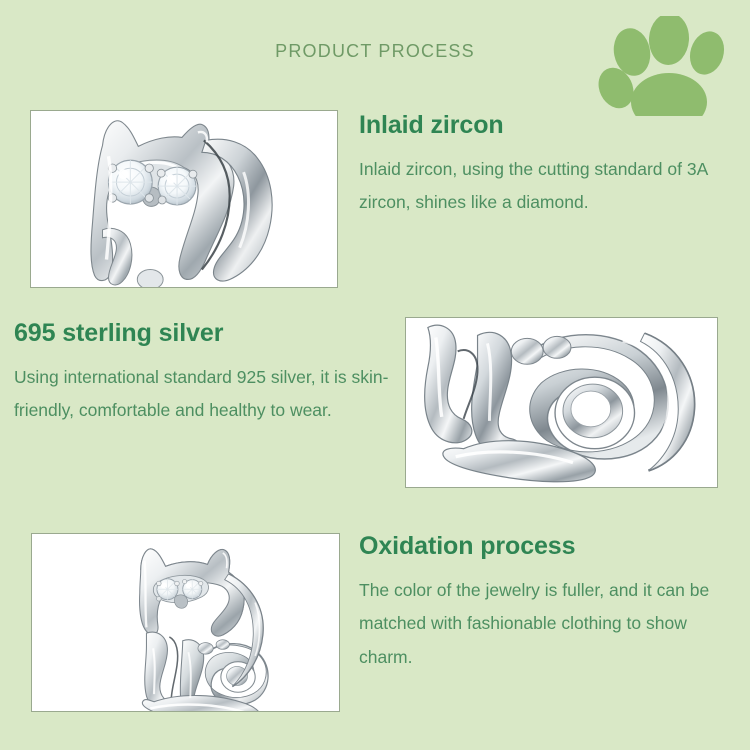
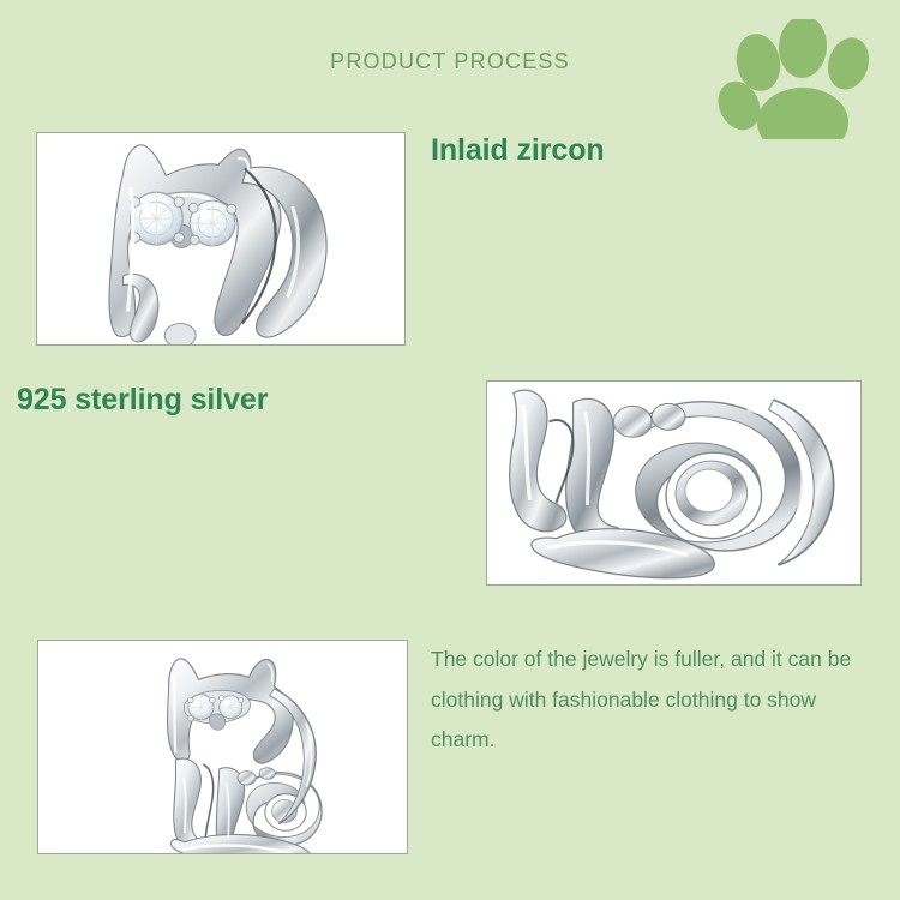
  PRODUCT PROCESS
  Inlaid zircon
- Inlaid zircon, using the cutting standard of 3A zircon, shines like a diamond.
- 695 sterling silver
+ 925 sterling silver
- Using international standard 925 silver, it is skin-friendly, comfortable and healthy to wear.
- Oxidation process
- The color of the jewelry is fuller, and it can be matched with fashionable clothing to show charm.
+ The color of the jewelry is fuller, and it can be clothing with fashionable clothing to show charm.
